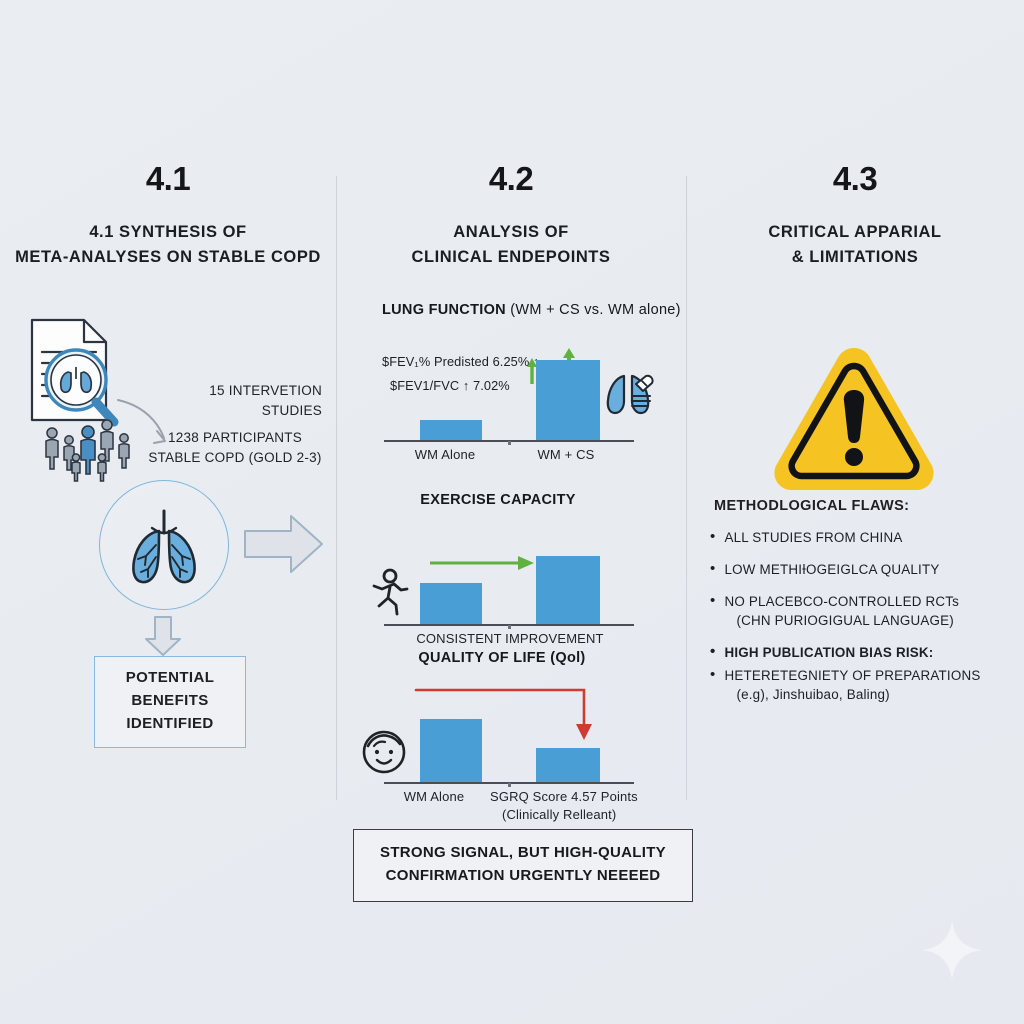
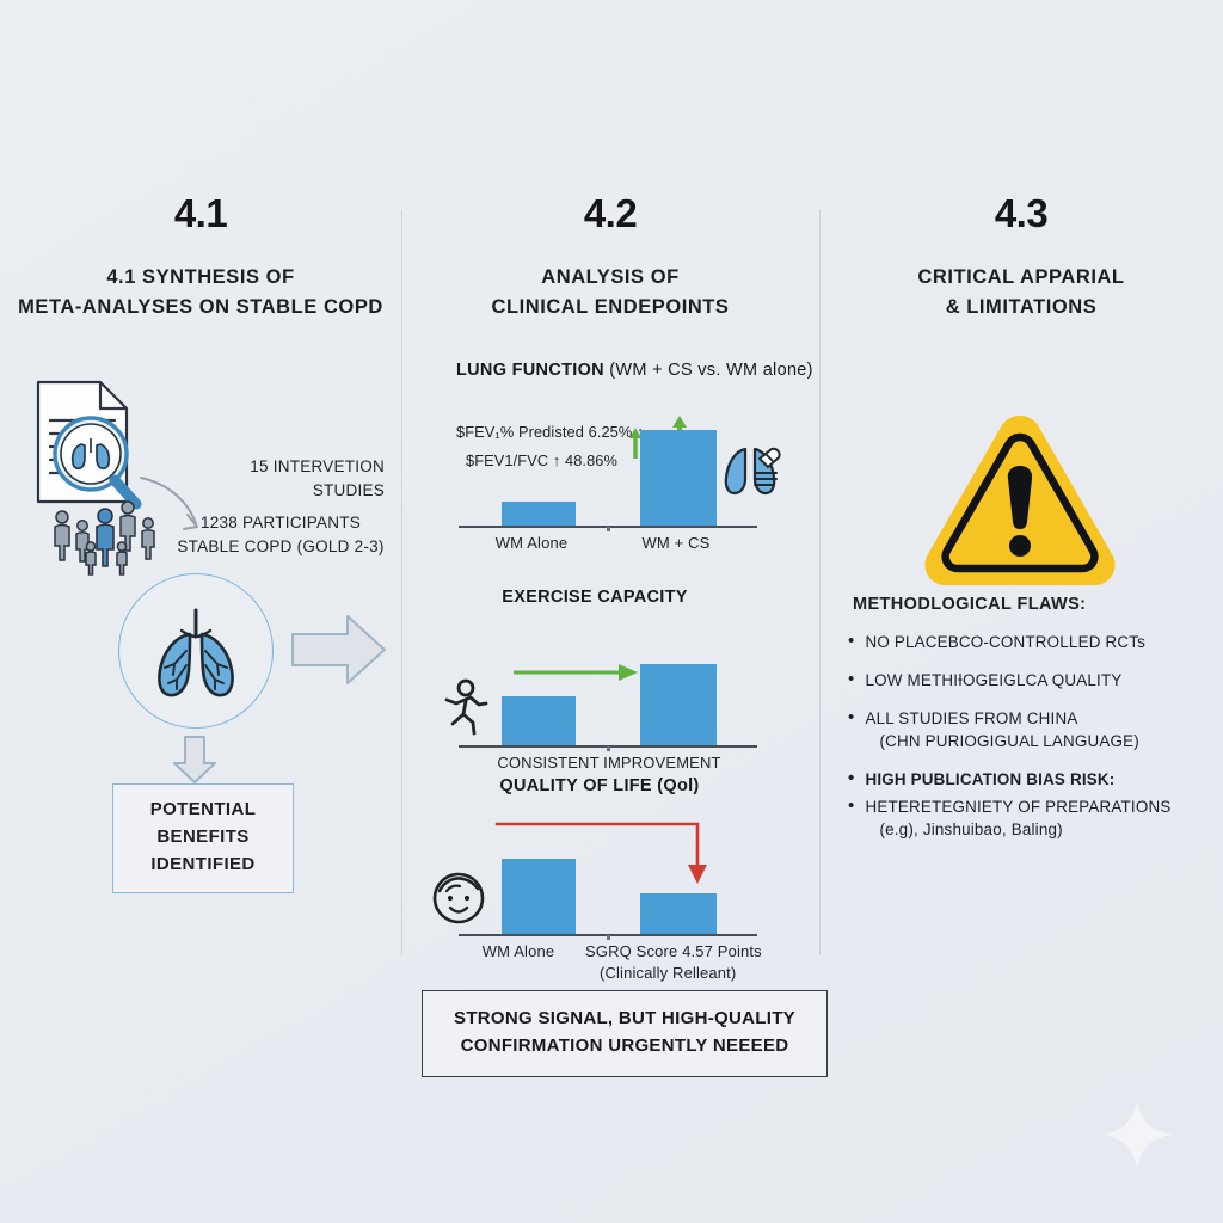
  4.1
  4.1 SYNTHESIS OF
  META-ANALYSES ON STABLE COPD
  15 INTERVETION
  STUDIES
  1238 PARTICIPANTS
  STABLE COPD (GOLD 2-3)
  POTENTIAL
  BENEFITS
  IDENTIFIED
  4.2
  ANALYSIS OF
  CLINICAL ENDEPOINTS
  LUNG FUNCTION (WM + CS vs. WM alone)
  $FEV₁% Predisted 6.25%
- $FEV1/FVC ↑ 7.02%
+ $FEV1/FVC ↑ 48.86%
  WM Alone
  WM + CS
  EXERCISE CAPACITY
  CONSISTENT IMPROVEMENT
  QUALITY OF LIFE (Qol)
  WM Alone
  SGRQ Score 4.57 Points
  (Clinically Relleant)
  4.3
  CRITICAL APPARIAL
  & LIMITATIONS
  METHODLOGICAL FLAWS:
  •
- ALL STUDIES FROM CHINA
+ NO PLACEBCO-CONTROLLED RCTs
  •
  LOW METHIƗOGEIGLCA QUALITY
  •
- NO PLACEBCO-CONTROLLED RCTs
+ ALL STUDIES FROM CHINA
  (CHN PURIOGIGUAL LANGUAGE)
  •
  HIGH PUBLICATION BIAS RISK:
  •
  HETERETEGNIETY OF PREPARATIONS
  (e.g), Jinshuibao, Baling)
  STRONG SIGNAL, BUT HIGH-QUALITY
  CONFIRMATION URGENTLY NEEEED
